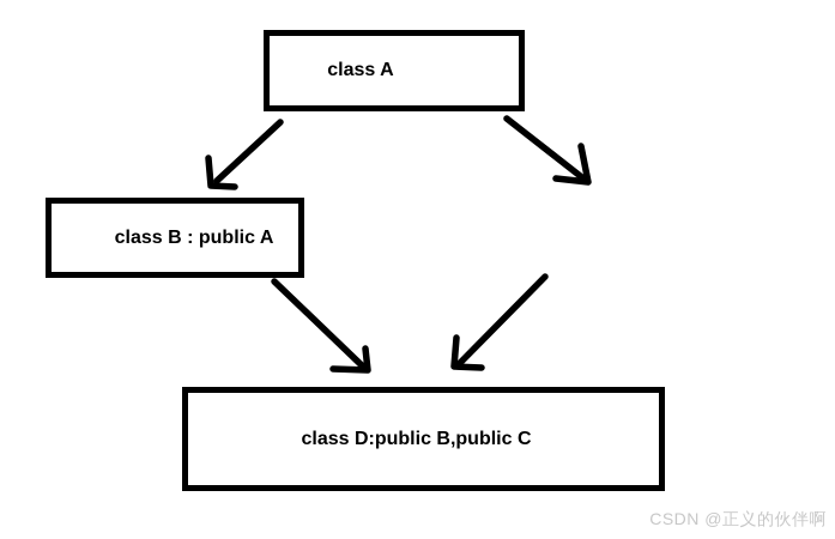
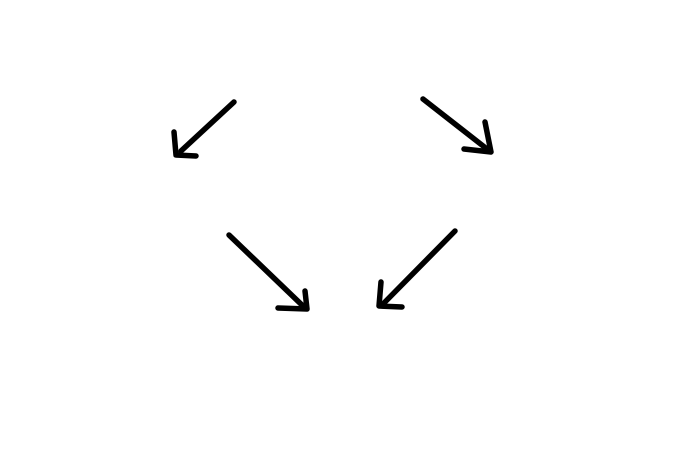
- class A
- class B : public A
- class D:public B,public C
- CSDN @正义的伙伴啊
